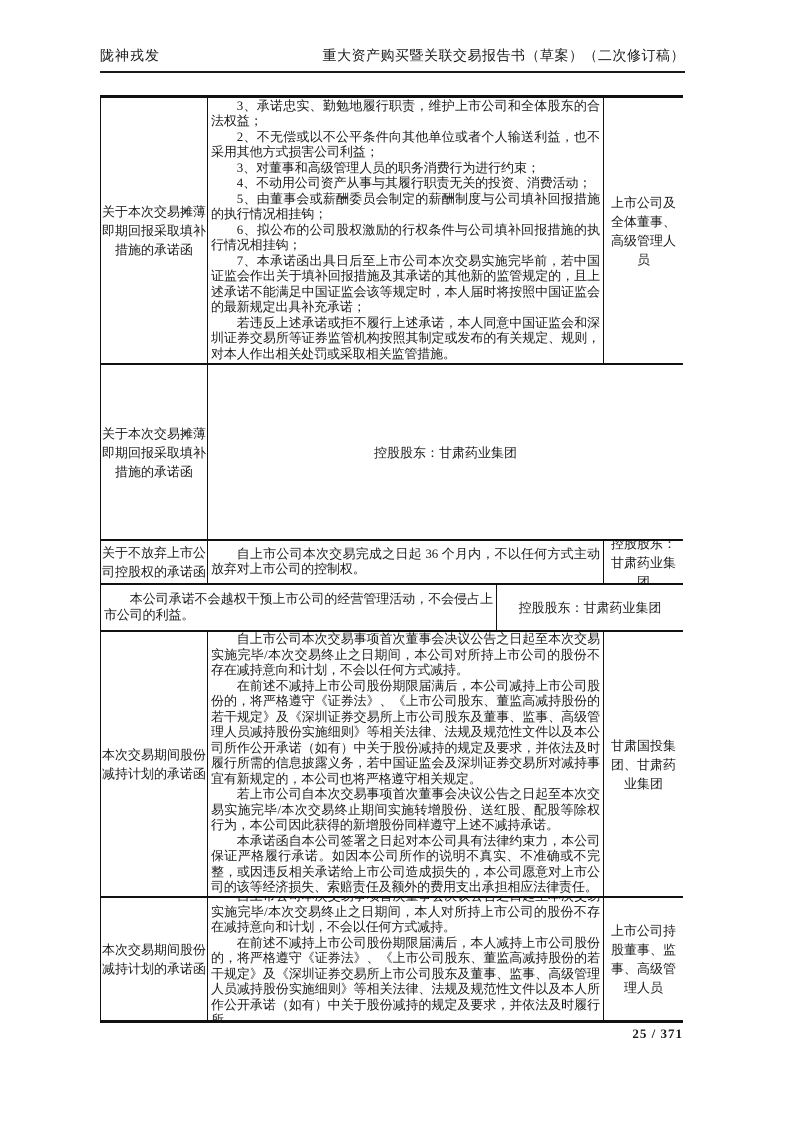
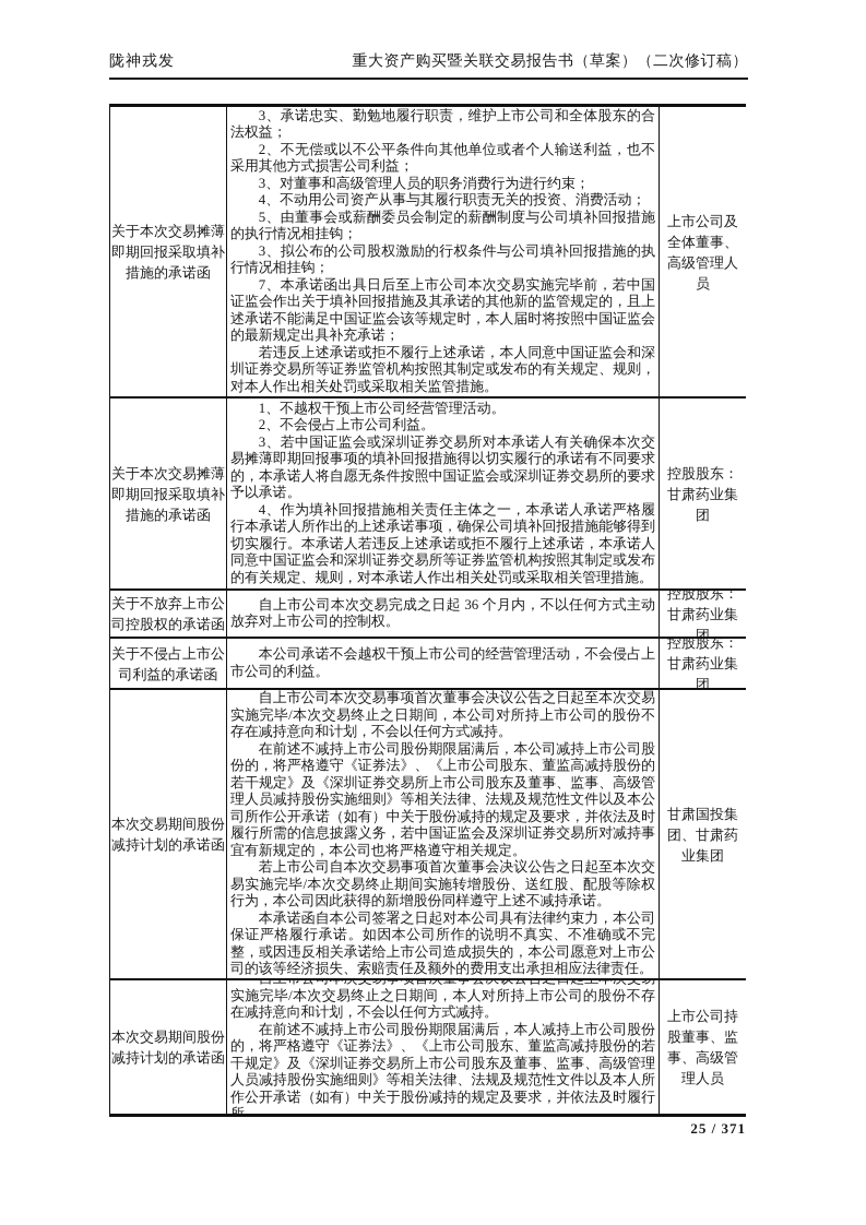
  陇神戎发
  重大资产购买暨关联交易报告书（草案）（二次修订稿）
  关于本次交易摊薄即期回报采取填补措施的承诺函
  3、承诺忠实、勤勉地履行职责，维护上市公司和全体股东的合法权益；
  2、不无偿或以不公平条件向其他单位或者个人输送利益，也不采用其他方式损害公司利益；
  3、对董事和高级管理人员的职务消费行为进行约束；
  4、不动用公司资产从事与其履行职责无关的投资、消费活动；
  5、由董事会或薪酬委员会制定的薪酬制度与公司填补回报措施的执行情况相挂钩；
- 6、拟公布的公司股权激励的行权条件与公司填补回报措施的执行情况相挂钩；
+ 3、拟公布的公司股权激励的行权条件与公司填补回报措施的执行情况相挂钩；
  7、本承诺函出具日后至上市公司本次交易实施完毕前，若中国证监会作出关于填补回报措施及其承诺的其他新的监管规定的，且上述承诺不能满足中国证监会该等规定时，本人届时将按照中国证监会的最新规定出具补充承诺；
  若违反上述承诺或拒不履行上述承诺，本人同意中国证监会和深圳证券交易所等证券监管机构按照其制定或发布的有关规定、规则，对本人作出相关处罚或采取相关监管措施。
  上市公司及全体董事、高级管理人员
  关于本次交易摊薄即期回报采取填补措施的承诺函
+ 1、不越权干预上市公司经营管理活动。
+ 2、不会侵占上市公司利益。
+ 3、若中国证监会或深圳证券交易所对本承诺人有关确保本次交易摊薄即期回报事项的填补回报措施得以切实履行的承诺有不同要求的，本承诺人将自愿无条件按照中国证监会或深圳证券交易所的要求予以承诺。
+ 4、作为填补回报措施相关责任主体之一，本承诺人承诺严格履行本承诺人所作出的上述承诺事项，确保公司填补回报措施能够得到切实履行。本承诺人若违反上述承诺或拒不履行上述承诺，本承诺人同意中国证监会和深圳证券交易所等证券监管机构按照其制定或发布的有关规定、规则，对本承诺人作出相关处罚或采取相关管理措施。
  控股股东：甘肃药业集团
  关于不放弃上市公司控股权的承诺函
  自上市公司本次交易完成之日起 36 个月内，不以任何方式主动放弃对上市公司的控制权。
  控股股东：甘肃药业集团
+ 关于不侵占上市公司利益的承诺函
  本公司承诺不会越权干预上市公司的经营管理活动，不会侵占上市公司的利益。
  控股股东：甘肃药业集团
  本次交易期间股份减持计划的承诺函
  自上市公司本次交易事项首次董事会决议公告之日起至本次交易实施完毕/本次交易终止之日期间，本公司对所持上市公司的股份不存在减持意向和计划，不会以任何方式减持。
  在前述不减持上市公司股份期限届满后，本公司减持上市公司股份的，将严格遵守《证券法》、《上市公司股东、董监高减持股份的若干规定》及《深圳证券交易所上市公司股东及董事、监事、高级管理人员减持股份实施细则》等相关法律、法规及规范性文件以及本公司所作公开承诺（如有）中关于股份减持的规定及要求，并依法及时履行所需的信息披露义务，若中国证监会及深圳证券交易所对减持事宜有新规定的，本公司也将严格遵守相关规定。
  若上市公司自本次交易事项首次董事会决议公告之日起至本次交易实施完毕/本次交易终止期间实施转增股份、送红股、配股等除权行为，本公司因此获得的新增股份同样遵守上述不减持承诺。
  本承诺函自本公司签署之日起对本公司具有法律约束力，本公司保证严格履行承诺。如因本公司所作的说明不真实、不准确或不完整，或因违反相关承诺给上市公司造成损失的，本公司愿意对上市公司的该等经济损失、索赔责任及额外的费用支出承担相应法律责任。
  甘肃国投集团、甘肃药业集团
  本次交易期间股份减持计划的承诺函
  在前述不减持上市公司股份期限届满后，本人减持上市公司股份的，将严格遵守《证券法》、《上市公司股东、董监高减持股份的若干规定》及《深圳证券交易所上市公司股东及董事、监事、高级管理人员减持股份实施细则》等相关法律、法规及规范性文件以及本人所作公开承诺（如有）中关于股份减持的规定及要求，并依法及时履行
  上市公司持股董事、监事、高级管理人员
  25 / 371
